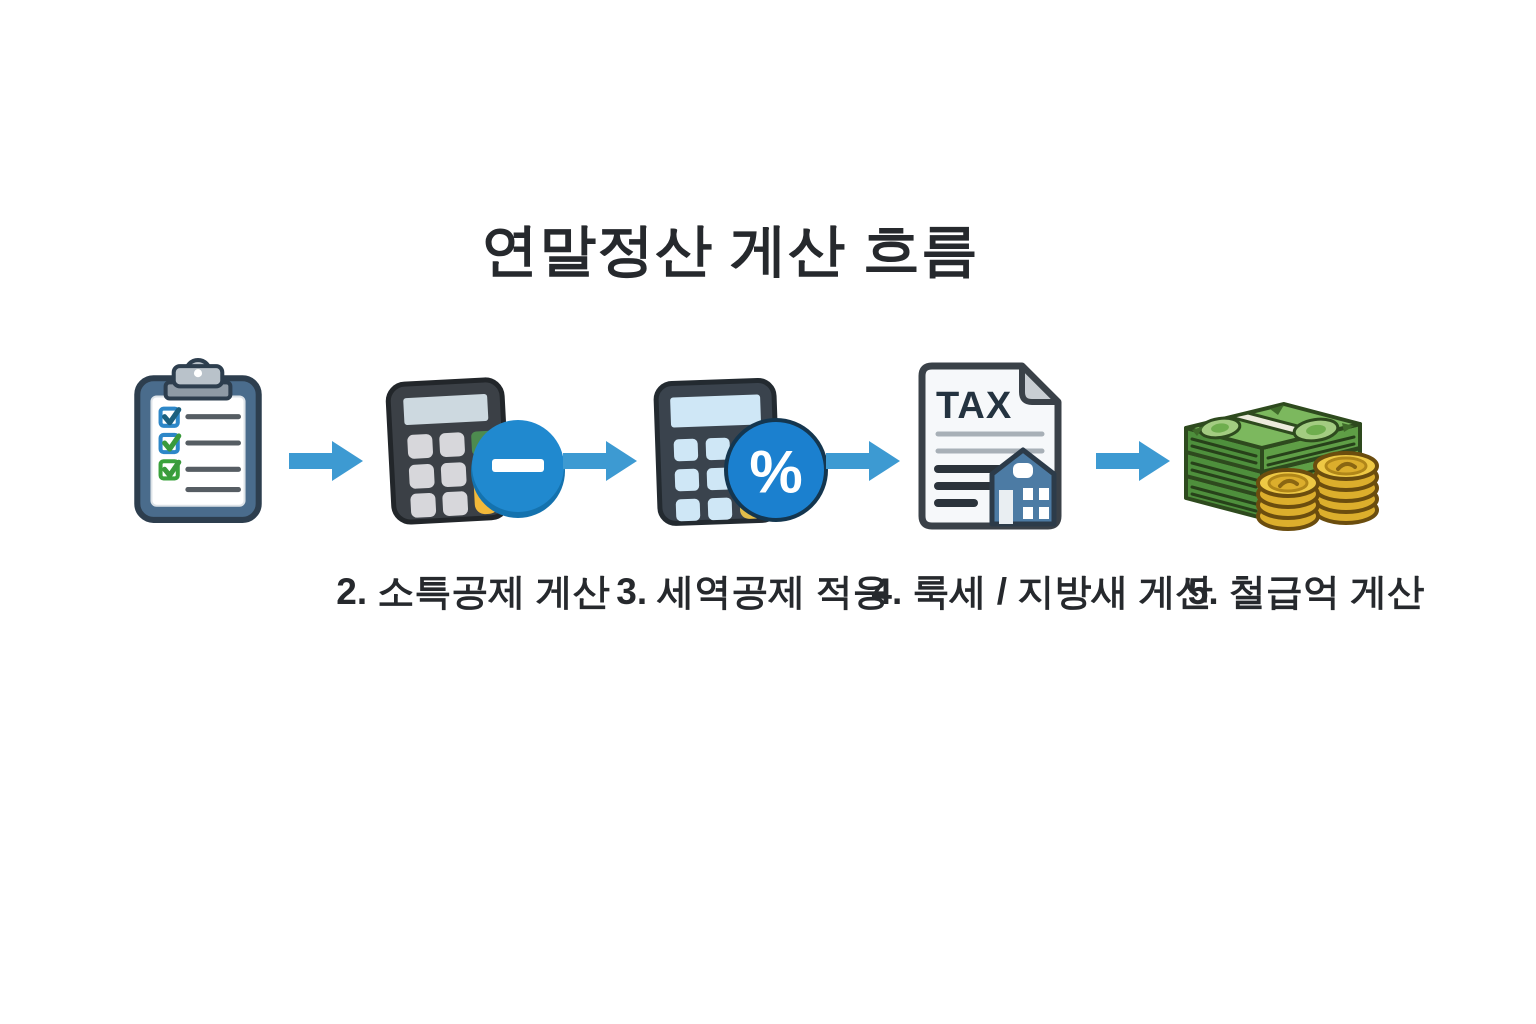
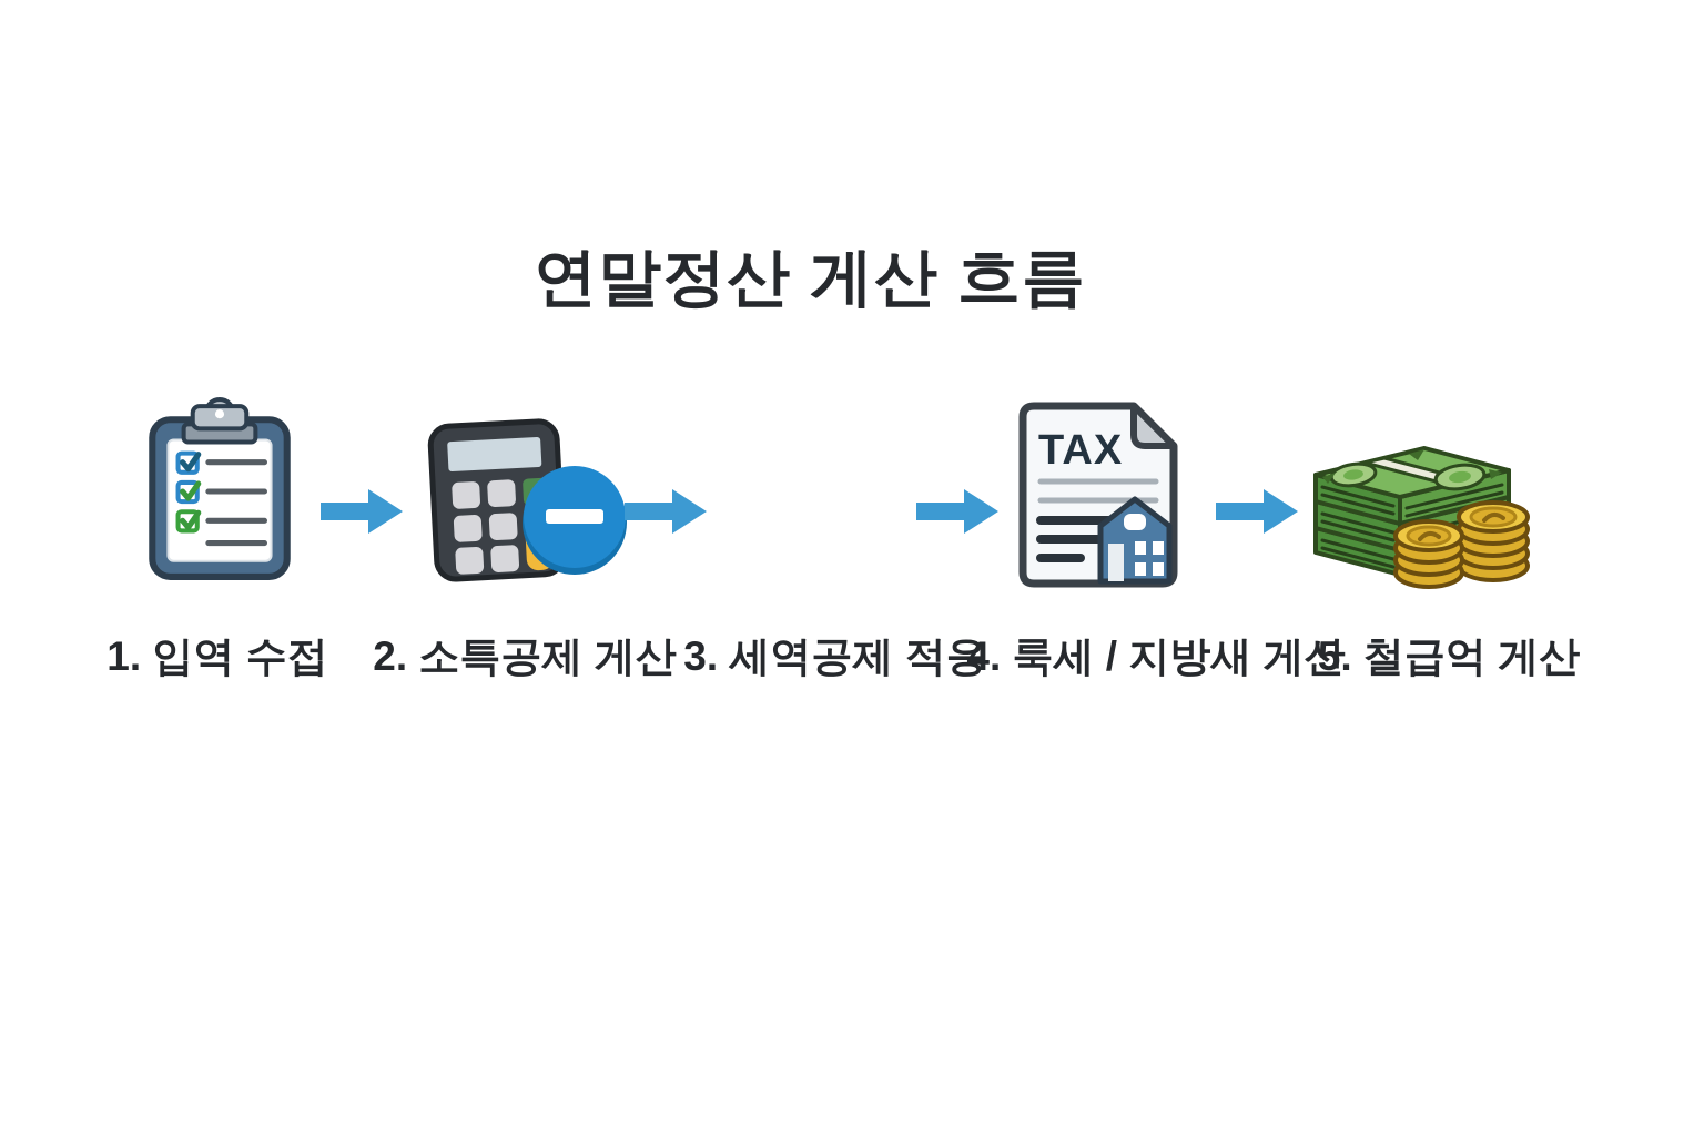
  연말정산 게산 흐름
- %
  TAX
+ 1. 입역 수접
  2. 소특공제 게산
  3. 세역공제 적응
  4. 룩세 / 지방새 게산
  5. 철급억 게산
